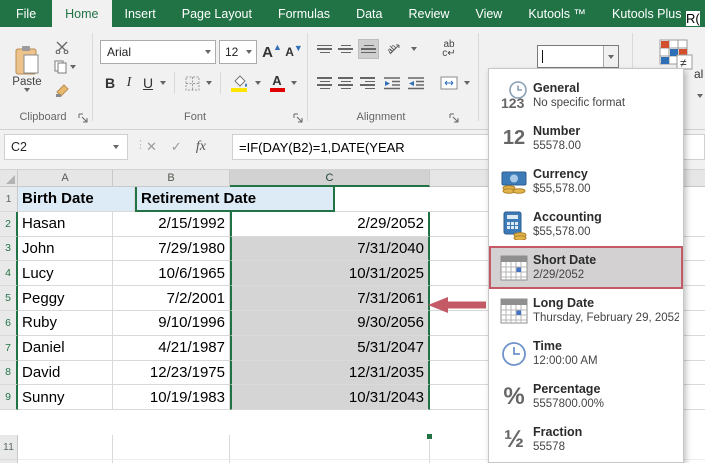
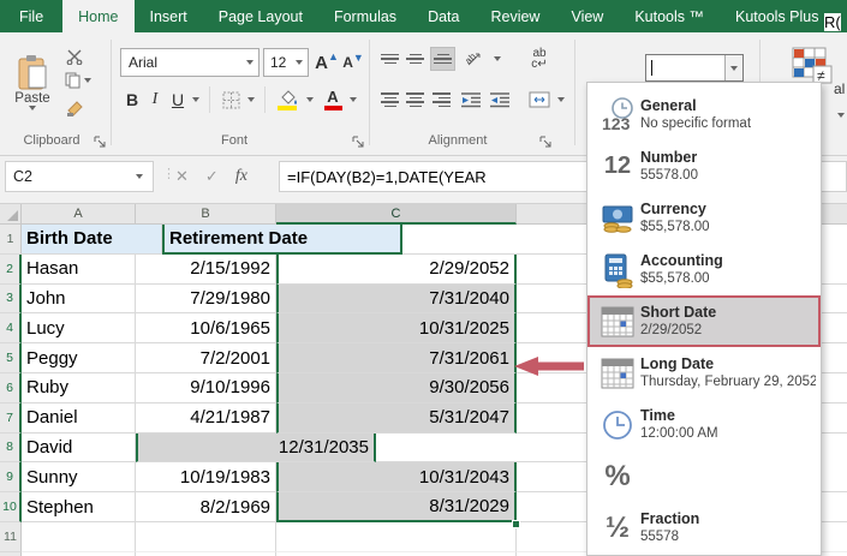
  File
  Home
  Insert
  Page Layout
  Formulas
  Data
  Review
  View
  Kutools ™
  Kutools Plus
  Paste
  Clipboard
  Arial
  12
  A
  ▲
  A
  ▼
  B
  I
  U
  A
  Font
  ab
  c↵
  Alignment
  ≠
  al
  C2
  ⋮
  ✕
  ✓
  fx
  =IF(DAY(B2)=1,DATE(YEAR
  A
  B
  C
  1
  Birth Date
  Retirement Date
  2
  Hasan
  2/15/1992
  2/29/2052
  3
  John
  7/29/1980
  7/31/2040
  4
  Lucy
  10/6/1965
  10/31/2025
  5
  Peggy
  7/2/2001
  7/31/2061
  6
  Ruby
  9/10/1996
  9/30/2056
  7
  Daniel
  4/21/1987
  5/31/2047
  8
  David
- 12/23/1975
  12/31/2035
  9
  Sunny
  10/19/1983
  10/31/2043
+ 10
+ Stephen
+ 8/2/1969
+ 8/31/2029
  11
  123
  General
  No specific format
  12
  Number
  55578.00
  Currency
  $55,578.00
  Accounting
  $55,578.00
  Short Date
  2/29/2052
  Long Date
  Thursday, February 29, 2052
  Time
  12:00:00 AM
  %
- Percentage
- 5557800.00%
  ½
  Fraction
  55578
  R(
